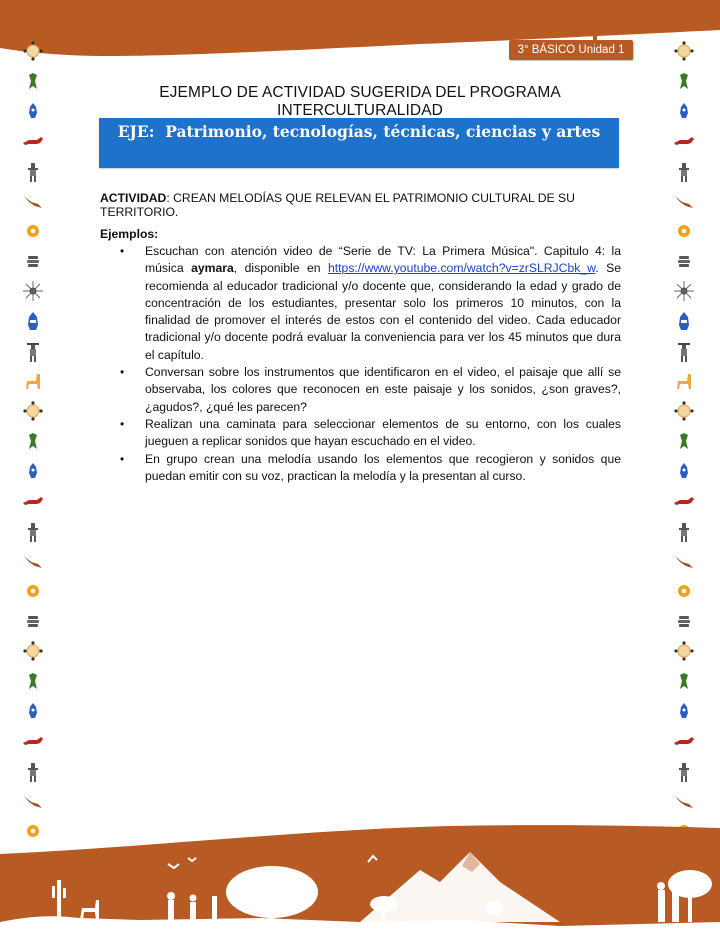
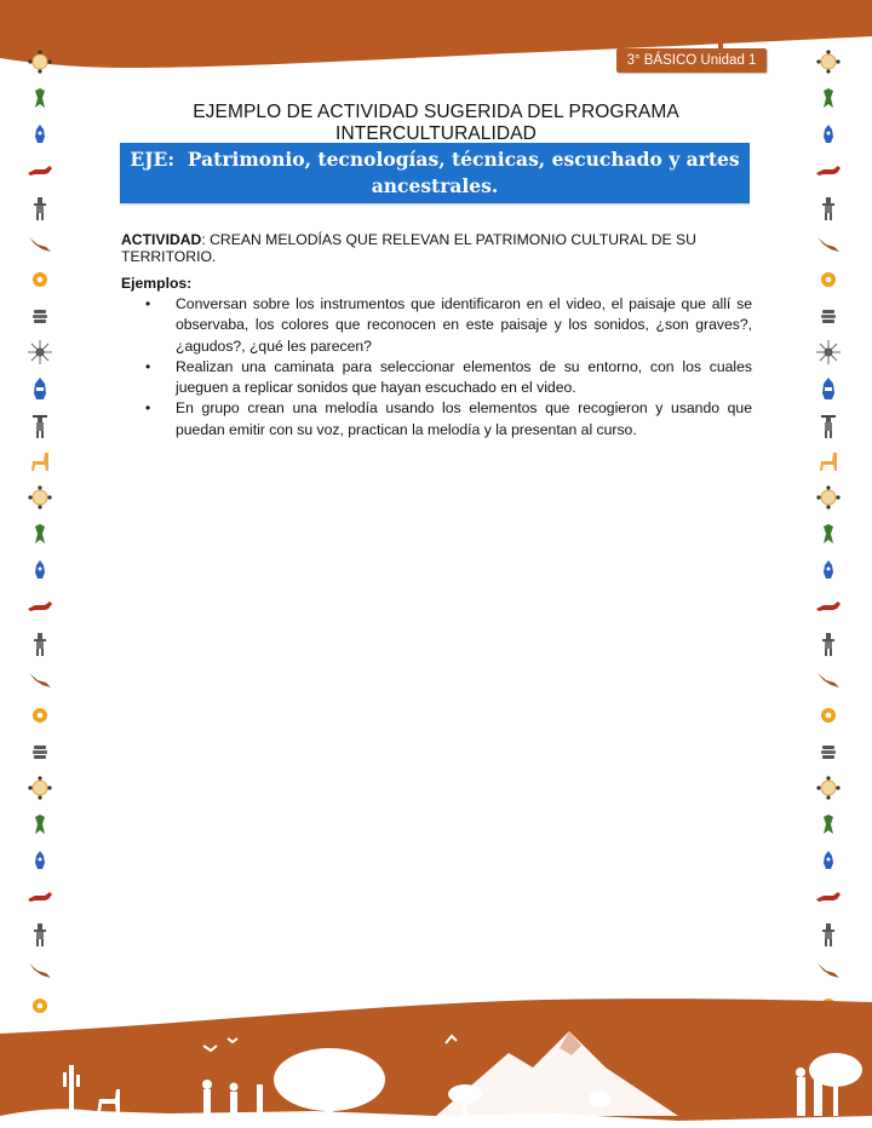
  3° BÁSICO Unidad 1
  EJEMPLO DE ACTIVIDAD SUGERIDA DEL PROGRAMA INTERCULTURALIDAD
- EJE: Patrimonio, tecnologías, técnicas, ciencias y artes
+ EJE: Patrimonio, tecnologías, técnicas, escuchado y artes
+ ancestrales.
  ACTIVIDAD: CREAN MELODÍAS QUE RELEVAN EL PATRIMONIO CULTURAL DE SU TERRITORIO.
  Ejemplos:
- Escuchan con atención video de “Serie de TV: La Primera Música". Capitulo 4: la música aymara, disponible en https://www.youtube.com/watch?v=zrSLRJCbk_w. Se recomienda al educador tradicional y/o docente que, considerando la edad y grado de concentración de los estudiantes, presentar solo los primeros 10 minutos, con la finalidad de promover el interés de estos con el contenido del video. Cada educador tradicional y/o docente podrá evaluar la conveniencia para ver los 45 minutos que dura el capítulo.
  Conversan sobre los instrumentos que identificaron en el video, el paisaje que allí se observaba, los colores que reconocen en este paisaje y los sonidos, ¿son graves?, ¿agudos?, ¿qué les parecen?
  Realizan una caminata para seleccionar elementos de su entorno, con los cuales jueguen a replicar sonidos que hayan escuchado en el video.
- En grupo crean una melodía usando los elementos que recogieron y sonidos que puedan emitir con su voz, practican la melodía y la presentan al curso.
+ En grupo crean una melodía usando los elementos que recogieron y usando que puedan emitir con su voz, practican la melodía y la presentan al curso.
